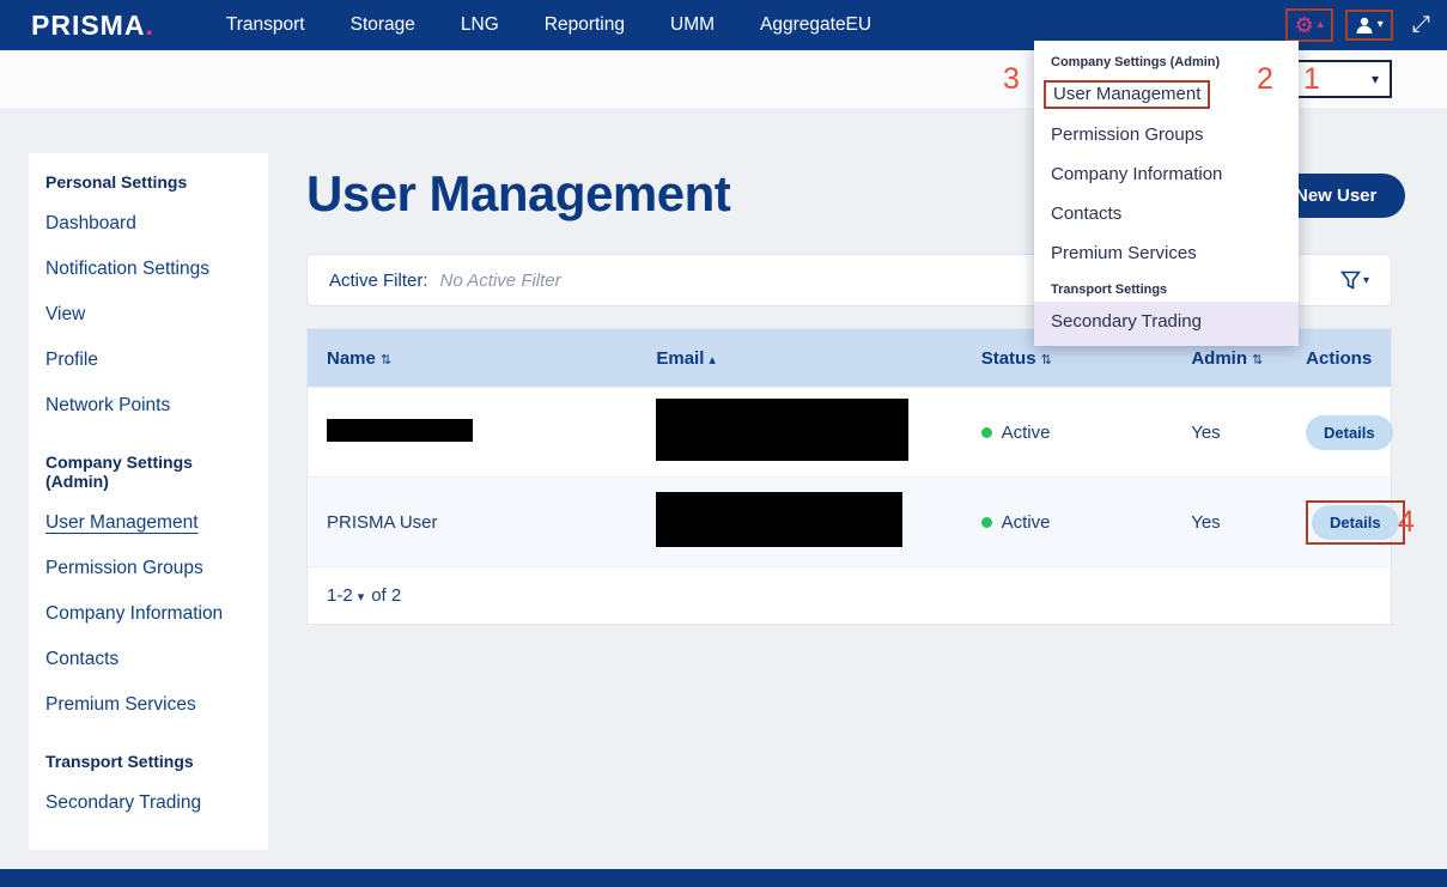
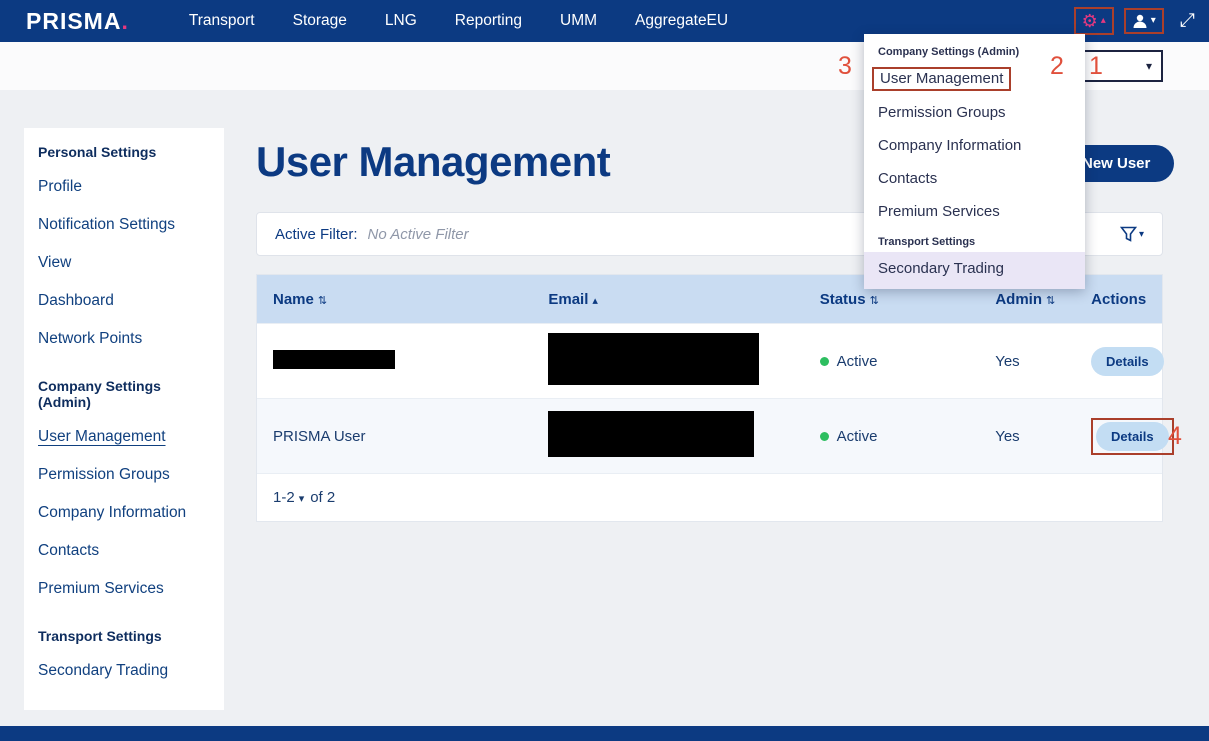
  PRISMA.
  Transport
  Storage
  LNG
  Reporting
  UMM
  AggregateEU
  ⚙
  ▴
  ▾
  ⤢
  1
  ▾
  Company Settings (Admin)
  User Management
  Permission Groups
  Company Information
  Contacts
  Premium Services
  Transport Settings
  Secondary Trading
  3
  2
  4
  Personal Settings
- Dashboard
+ Profile
  Notification Settings
  View
- Profile
+ Dashboard
  Network Points
  Company Settings (Admin)
  User Management
  Permission Groups
  Company Information
  Contacts
  Premium Services
  Transport Settings
  Secondary Trading
  User Management
  New User
  Active Filter:
  No Active Filter
  ▾
  Name ⇅
  Email ▴
  Status ⇅
  Admin ⇅
  Actions
  Active
  Yes
  Details
  PRISMA User
  Active
  Yes
  Details
  1-2
  ▾
  of 2
